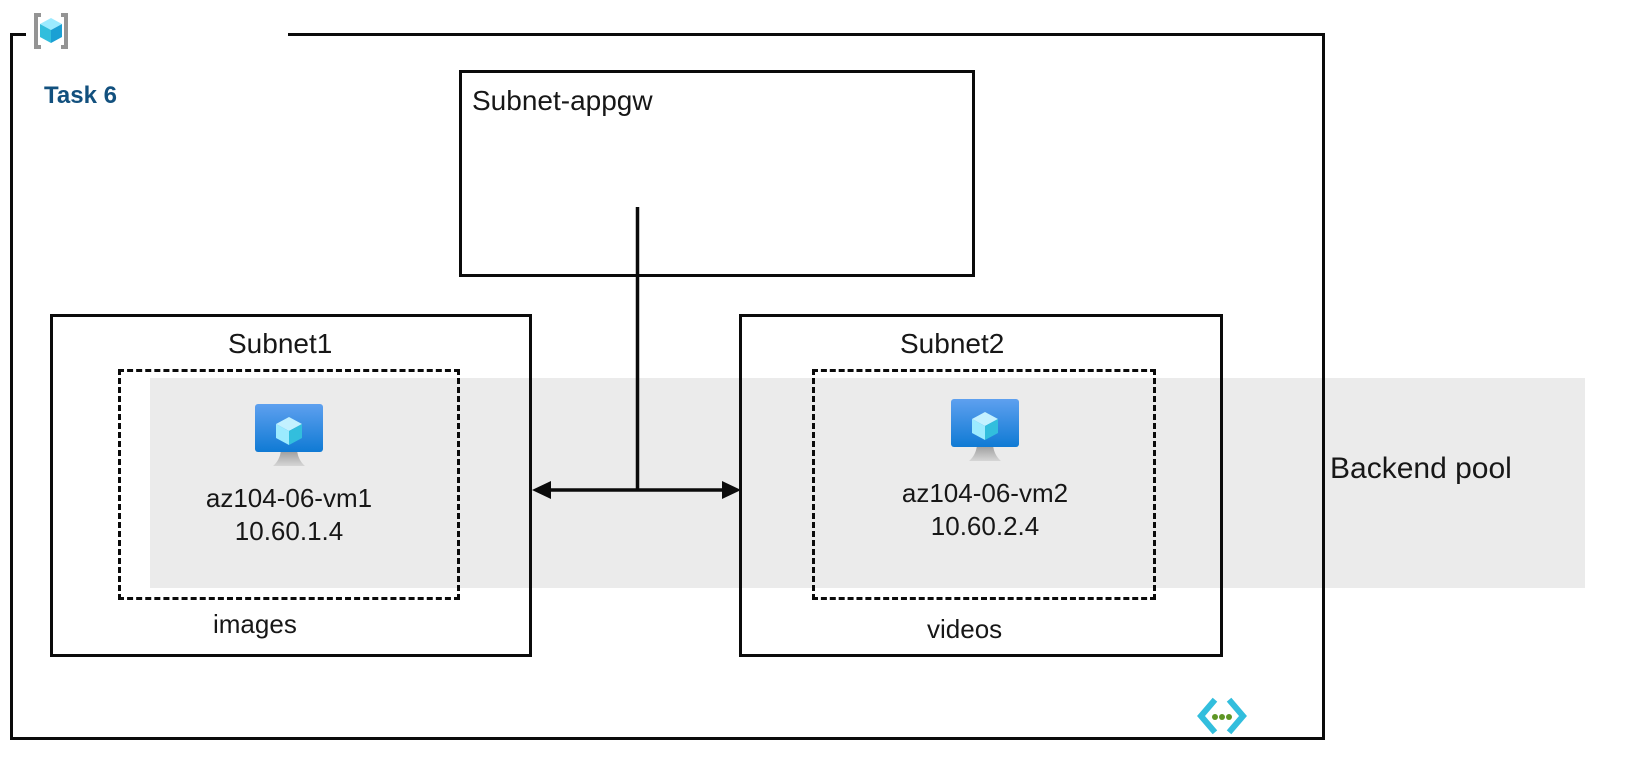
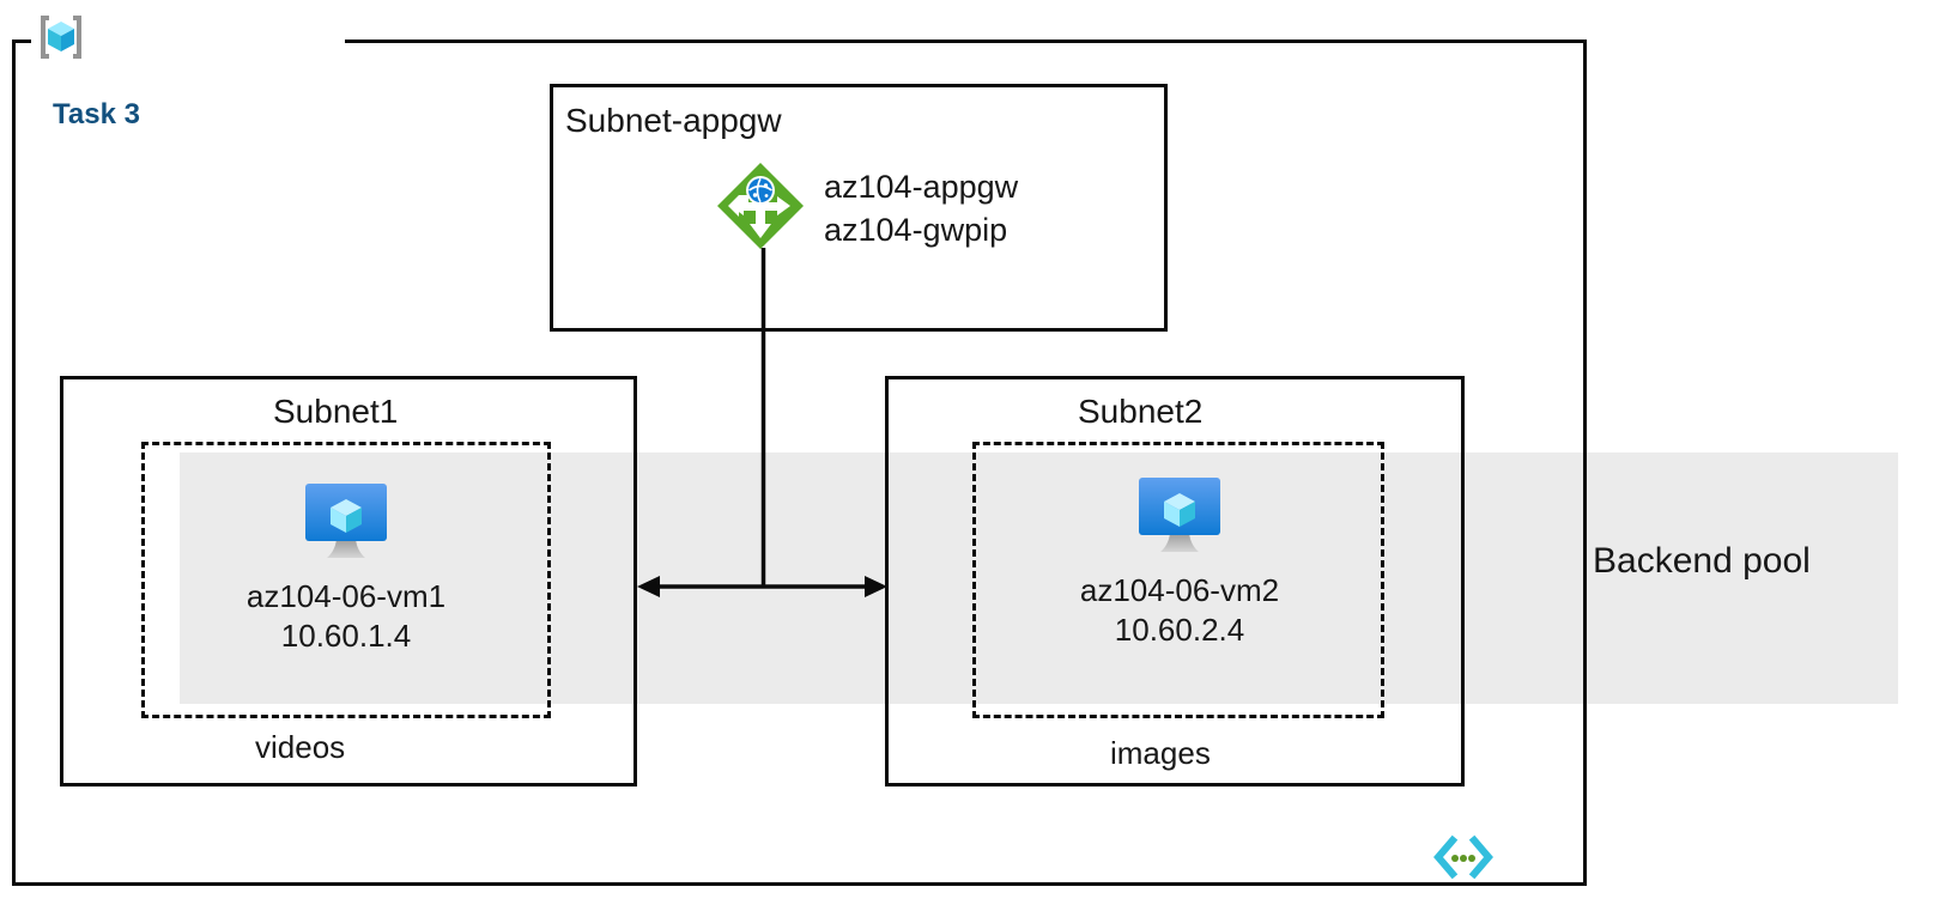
  Backend pool
- Task 6
+ Task 3
  Subnet-appgw
+ az104-appgw
+ az104-gwpip
  Subnet1
- images
+ videos
  az104-06-vm1
  10.60.1.4
  Subnet2
- videos
+ images
  az104-06-vm2
  10.60.2.4
